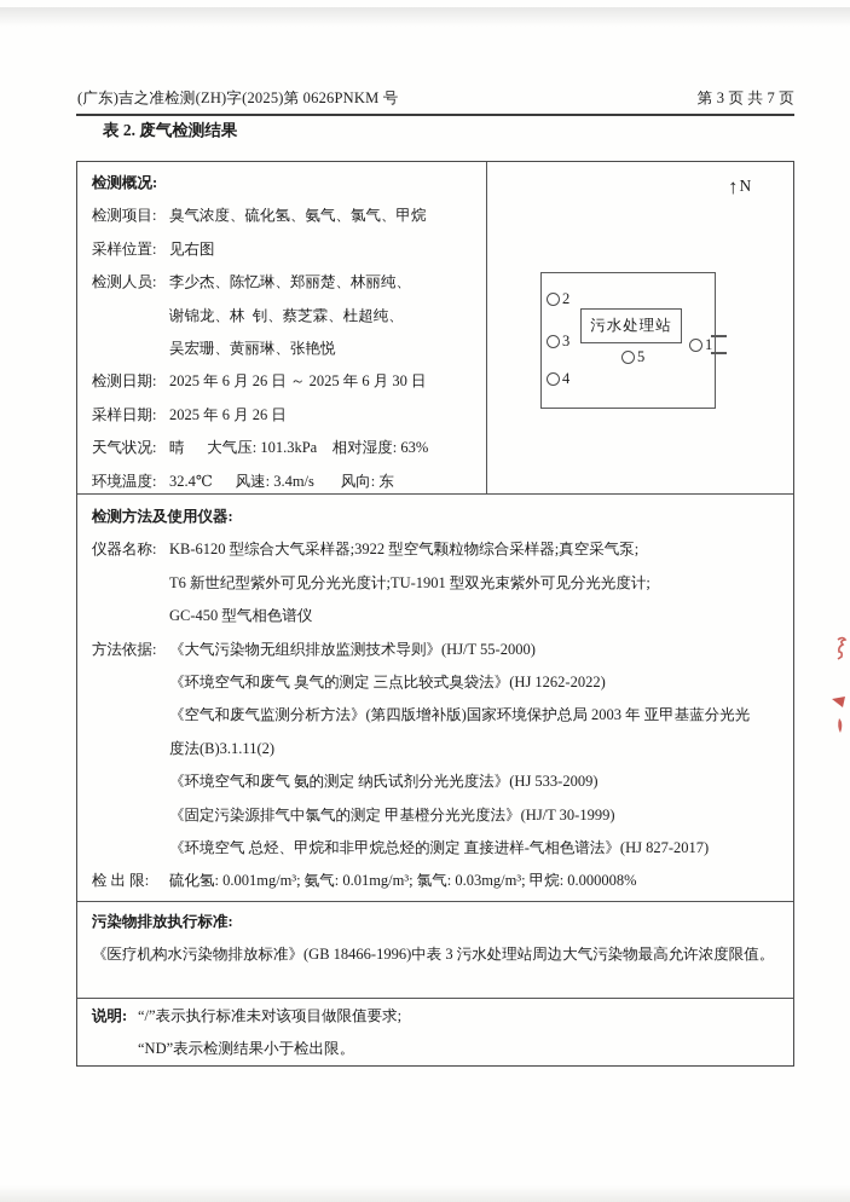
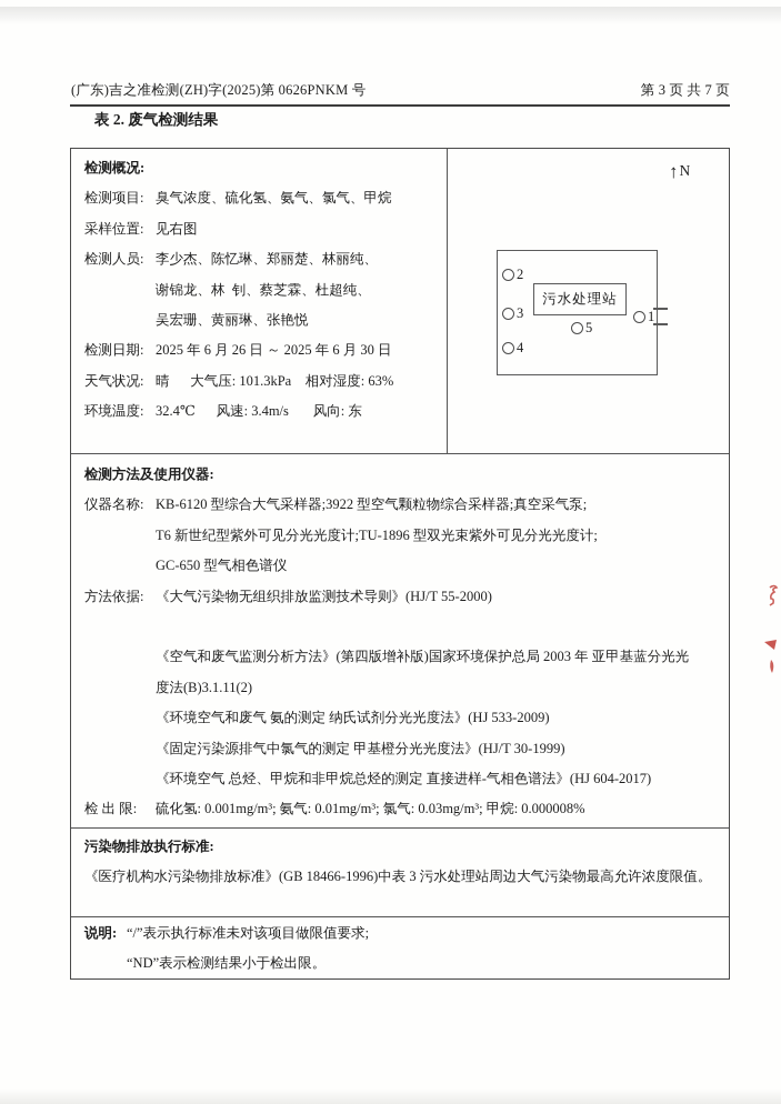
  (广东)吉之准检测(ZH)字(2025)第 0626PNKM 号
  第 3 页 共 7 页
  表 2. 废气检测结果
  检测概况:
  检测项目:
  臭气浓度、硫化氢、氨气、氯气、甲烷
  采样位置:
  见右图
  检测人员:
  李少杰、陈忆琳、郑丽楚、林丽纯、
  谢锦龙、林 钊、蔡芝霖、杜超纯、
  吴宏珊、黄丽琳、张艳悦
  检测日期:
  2025 年 6 月 26 日 ～ 2025 年 6 月 30 日
- 采样日期:
- 2025 年 6 月 26 日
  天气状况:
  晴 大气压: 101.3kPa 相对湿度: 63%
  环境温度:
  32.4℃ 风速: 3.4m/s 风向: 东
  ↑
  N
  污水处理站
  2
  3
  4
  5
  1
  检测方法及使用仪器:
  仪器名称:
  KB-6120 型综合大气采样器;3922 型空气颗粒物综合采样器;真空采气泵;
- T6 新世纪型紫外可见分光光度计;TU-1901 型双光束紫外可见分光光度计;
+ T6 新世纪型紫外可见分光光度计;TU-1896 型双光束紫外可见分光光度计;
- GC-450 型气相色谱仪
+ GC-650 型气相色谱仪
  方法依据:
  《大气污染物无组织排放监测技术导则》(HJ/T 55-2000)
- 《环境空气和废气 臭气的测定 三点比较式臭袋法》(HJ 1262-2022)
  《空气和废气监测分析方法》(第四版增补版)国家环境保护总局 2003 年 亚甲基蓝分光光
  度法(B)3.1.11(2)
  《环境空气和废气 氨的测定 纳氏试剂分光光度法》(HJ 533-2009)
  《固定污染源排气中氯气的测定 甲基橙分光光度法》(HJ/T 30-1999)
- 《环境空气 总烃、甲烷和非甲烷总烃的测定 直接进样-气相色谱法》(HJ 827-2017)
+ 《环境空气 总烃、甲烷和非甲烷总烃的测定 直接进样-气相色谱法》(HJ 604-2017)
  检 出 限:
  硫化氢: 0.001mg/m³; 氨气: 0.01mg/m³; 氯气: 0.03mg/m³; 甲烷: 0.000008%
  污染物排放执行标准:
  《医疗机构水污染物排放标准》(GB 18466-1996)中表 3 污水处理站周边大气污染物最高允许浓度限值。
  说明:
  “/”表示执行标准未对该项目做限值要求;
  “ND”表示检测结果小于检出限。
